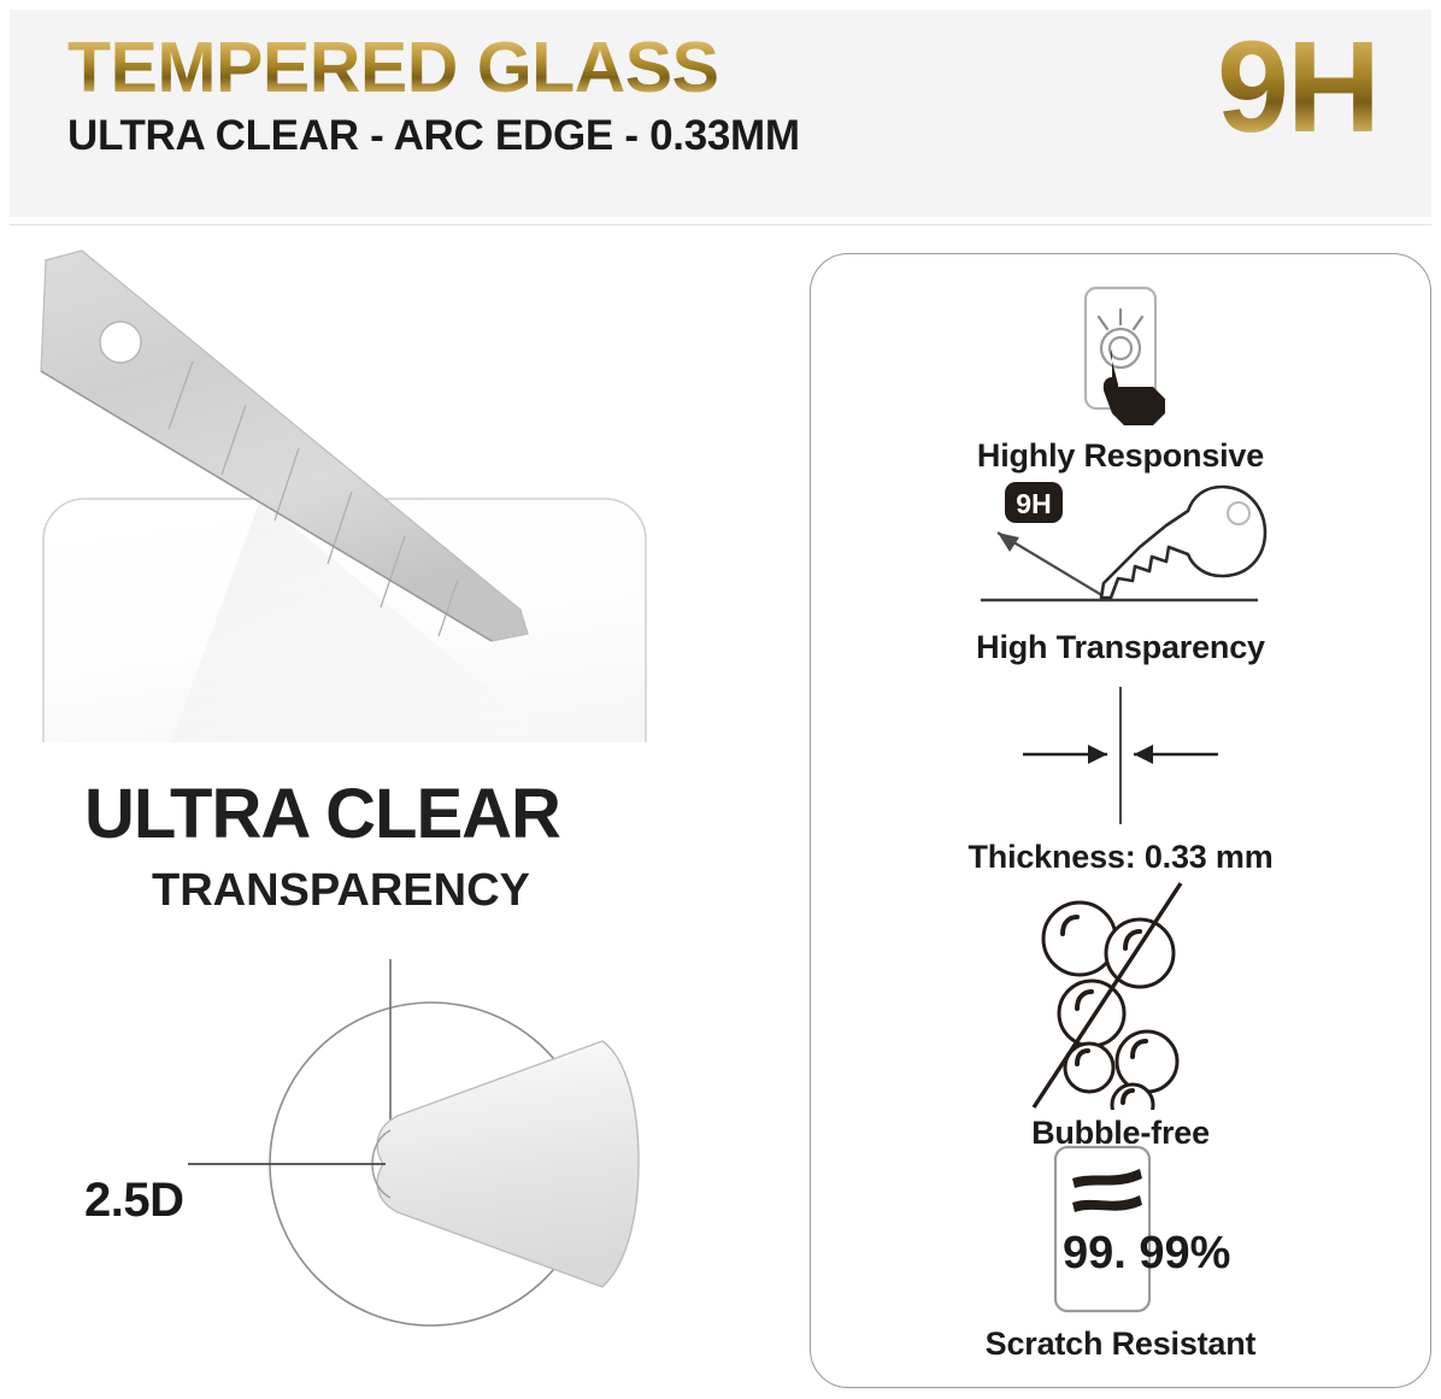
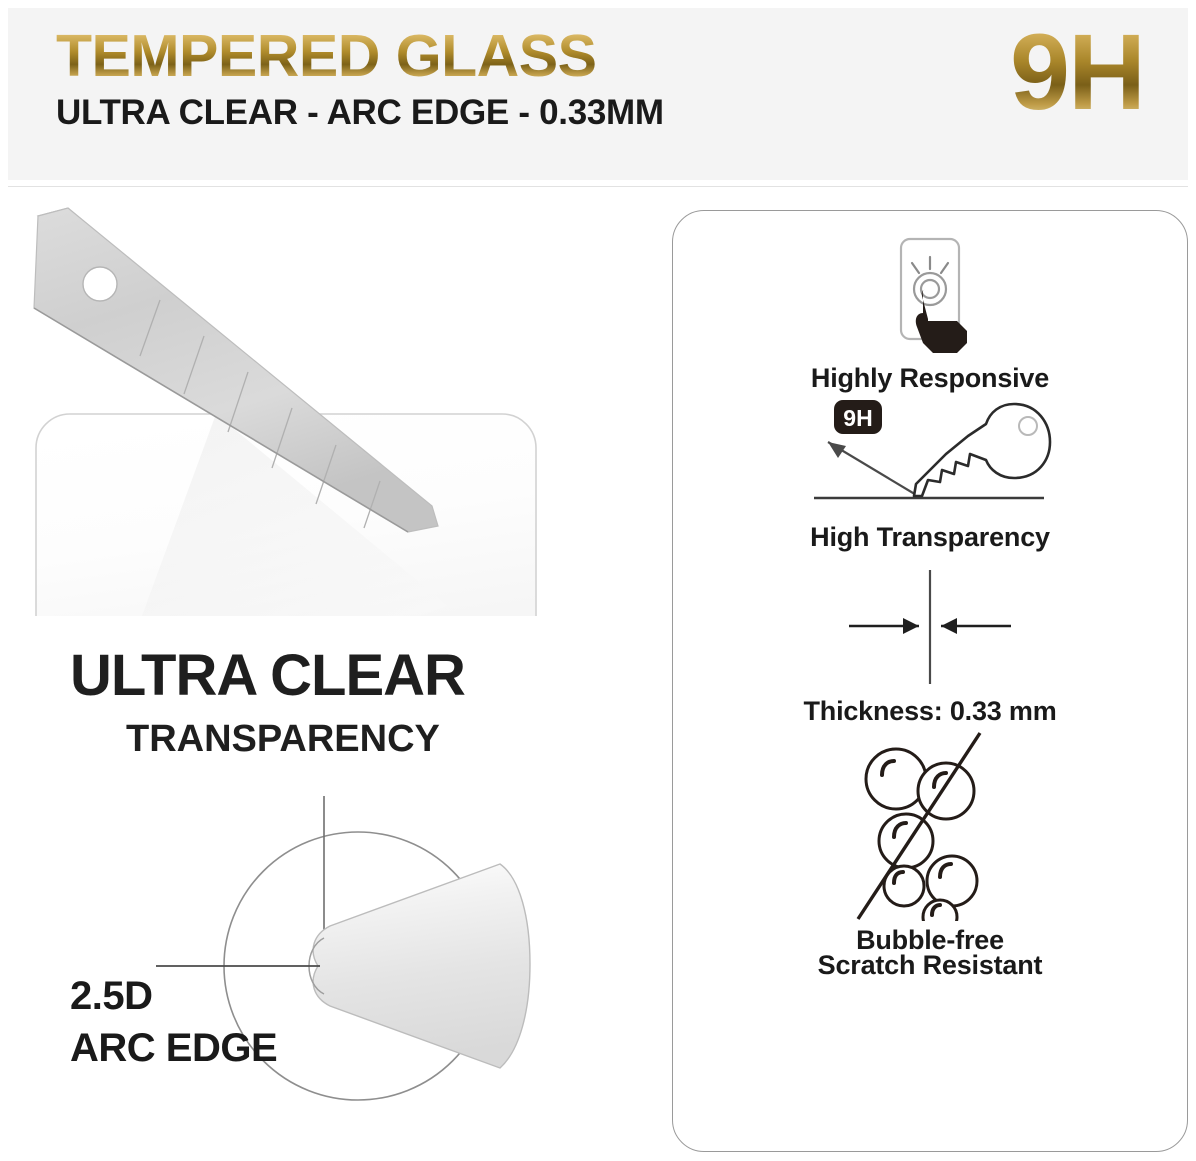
  TEMPERED GLASS
  ULTRA CLEAR - ARC EDGE - 0.33MM
  9H
  ULTRA CLEAR
  TRANSPARENCY
  2.5D
+ ARC EDGE
  Highly Responsive
  9H
  High Transparency
  Thickness: 0.33 mm
  Bubble-free
- 99. 99%
  Scratch Resistant
